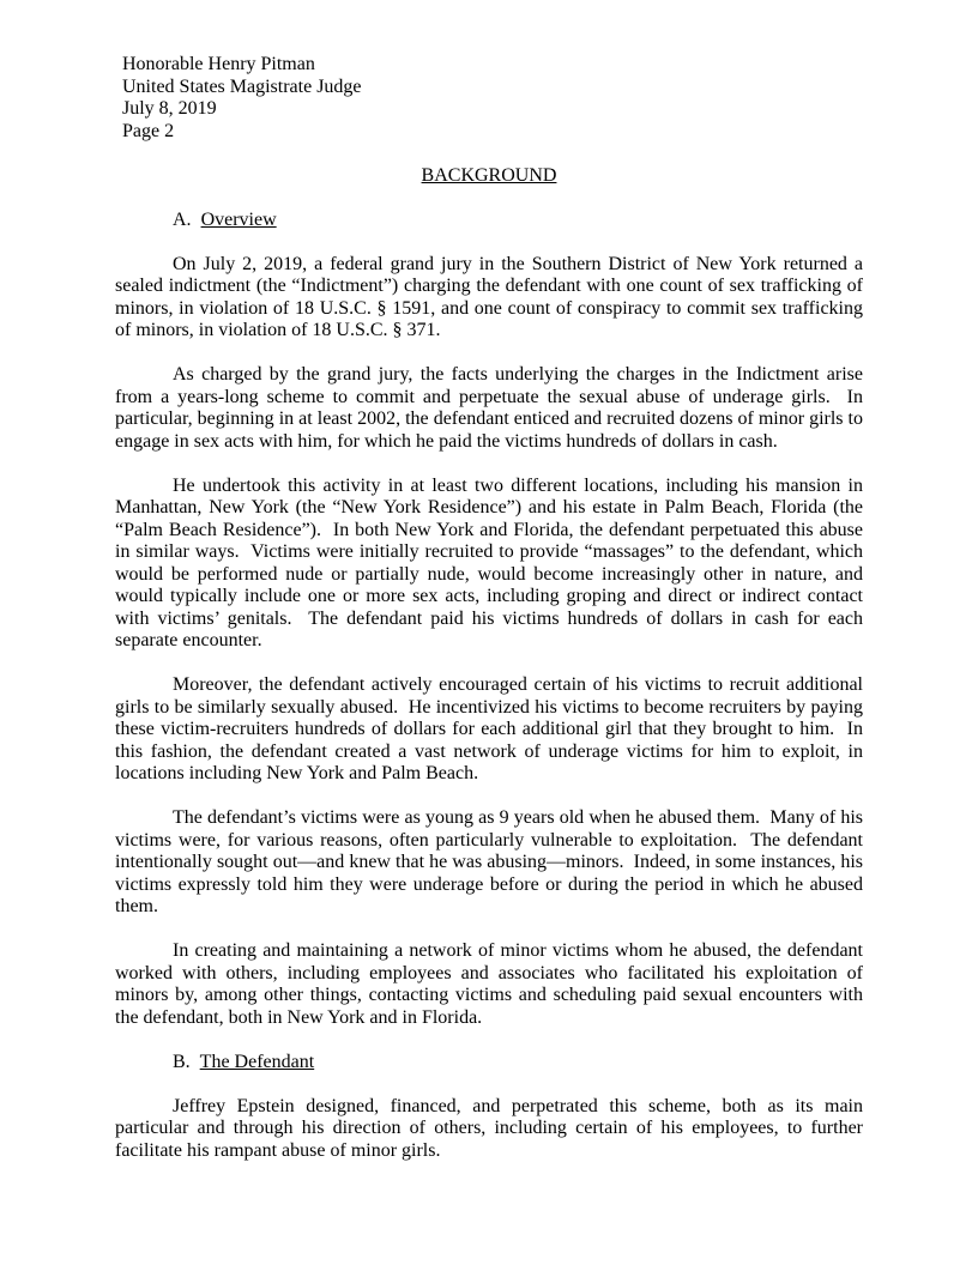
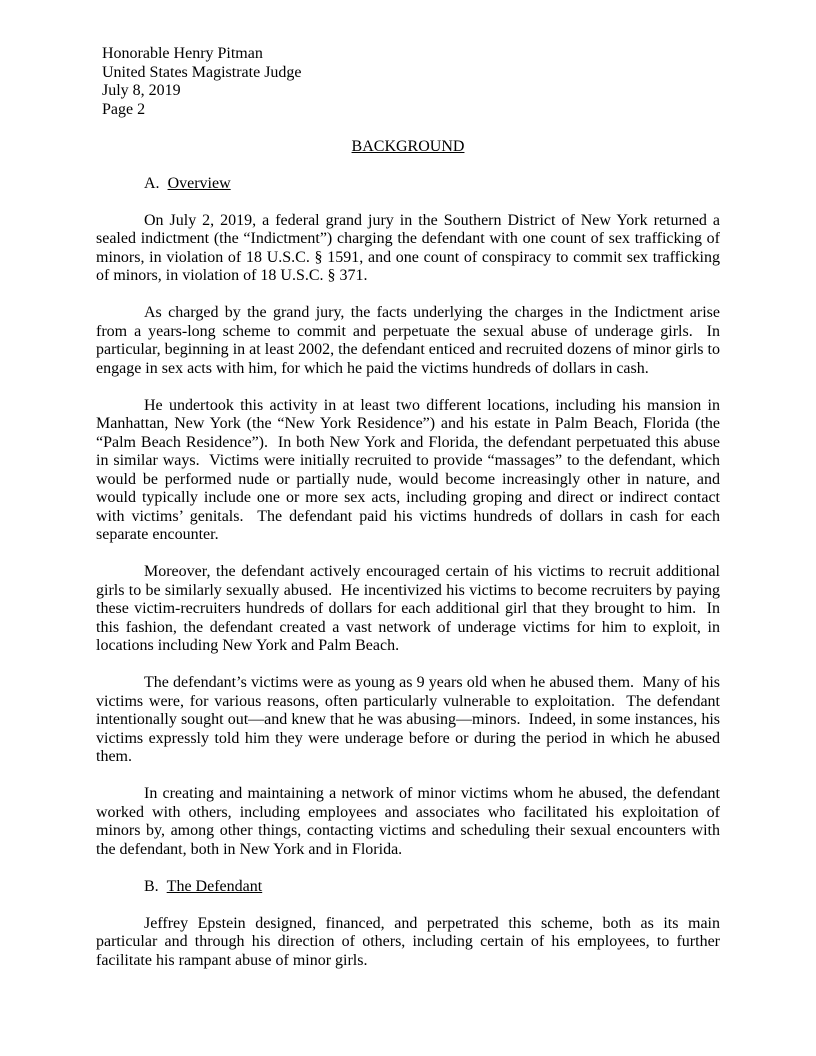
  Honorable Henry Pitman
  United States Magistrate Judge
  July 8, 2019
  Page 2
  BACKGROUND
  A. Overview
  On July 2, 2019, a federal grand jury in the Southern District of New York returned a sealed indictment (the “Indictment”) charging the defendant with one count of sex trafficking of minors, in violation of 18 U.S.C. § 1591, and one count of conspiracy to commit sex trafficking of minors, in violation of 18 U.S.C. § 371.
  As charged by the grand jury, the facts underlying the charges in the Indictment arise from a years-long scheme to commit and perpetuate the sexual abuse of underage girls. In particular, beginning in at least 2002, the defendant enticed and recruited dozens of minor girls to engage in sex acts with him, for which he paid the victims hundreds of dollars in cash.
  He undertook this activity in at least two different locations, including his mansion in Manhattan, New York (the “New York Residence”) and his estate in Palm Beach, Florida (the “Palm Beach Residence”). In both New York and Florida, the defendant perpetuated this abuse in similar ways. Victims were initially recruited to provide “massages” to the defendant, which would be performed nude or partially nude, would become increasingly other in nature, and would typically include one or more sex acts, including groping and direct or indirect contact with victims’ genitals. The defendant paid his victims hundreds of dollars in cash for each separate encounter.
  Moreover, the defendant actively encouraged certain of his victims to recruit additional girls to be similarly sexually abused. He incentivized his victims to become recruiters by paying these victim-recruiters hundreds of dollars for each additional girl that they brought to him. In this fashion, the defendant created a vast network of underage victims for him to exploit, in locations including New York and Palm Beach.
  The defendant’s victims were as young as 9 years old when he abused them. Many of his victims were, for various reasons, often particularly vulnerable to exploitation. The defendant intentionally sought out—and knew that he was abusing—minors. Indeed, in some instances, his victims expressly told him they were underage before or during the period in which he abused them.
- In creating and maintaining a network of minor victims whom he abused, the defendant worked with others, including employees and associates who facilitated his exploitation of minors by, among other things, contacting victims and scheduling paid sexual encounters with the defendant, both in New York and in Florida.
+ In creating and maintaining a network of minor victims whom he abused, the defendant worked with others, including employees and associates who facilitated his exploitation of minors by, among other things, contacting victims and scheduling their sexual encounters with the defendant, both in New York and in Florida.
  B. The Defendant
  Jeffrey Epstein designed, financed, and perpetrated this scheme, both as its main particular and through his direction of others, including certain of his employees, to further facilitate his rampant abuse of minor girls.
